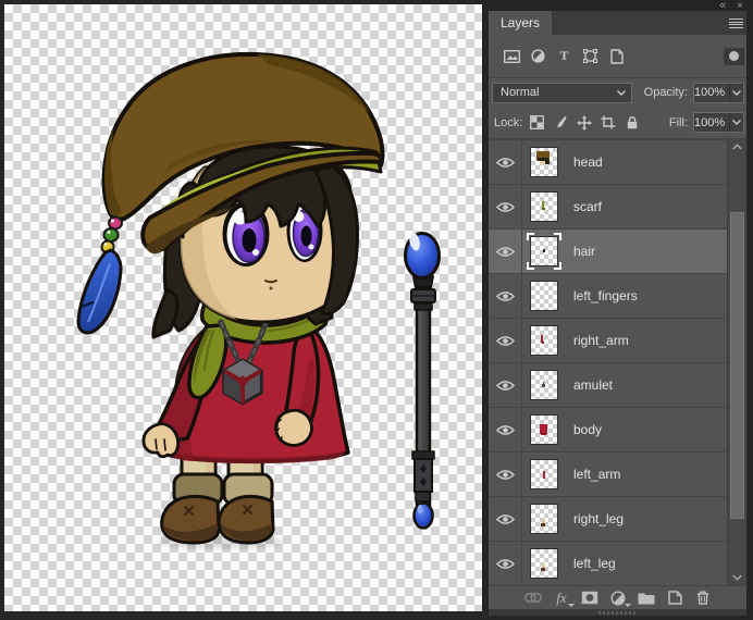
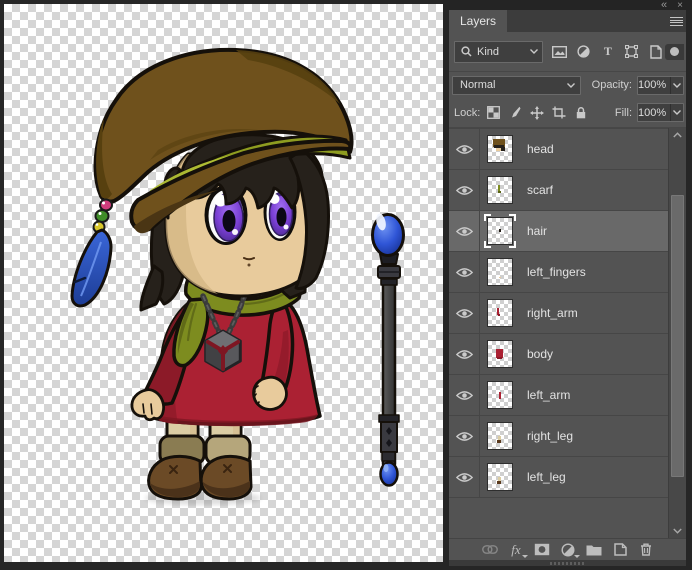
  «
  ×
  Layers
+ Kind
  T
  Normal
  Opacity:
  100%
  Lock:
  Fill:
  100%
  head
  scarf
  hair
  left_fingers
  right_arm
- amulet
  body
  left_arm
  right_leg
  left_leg
  fx
